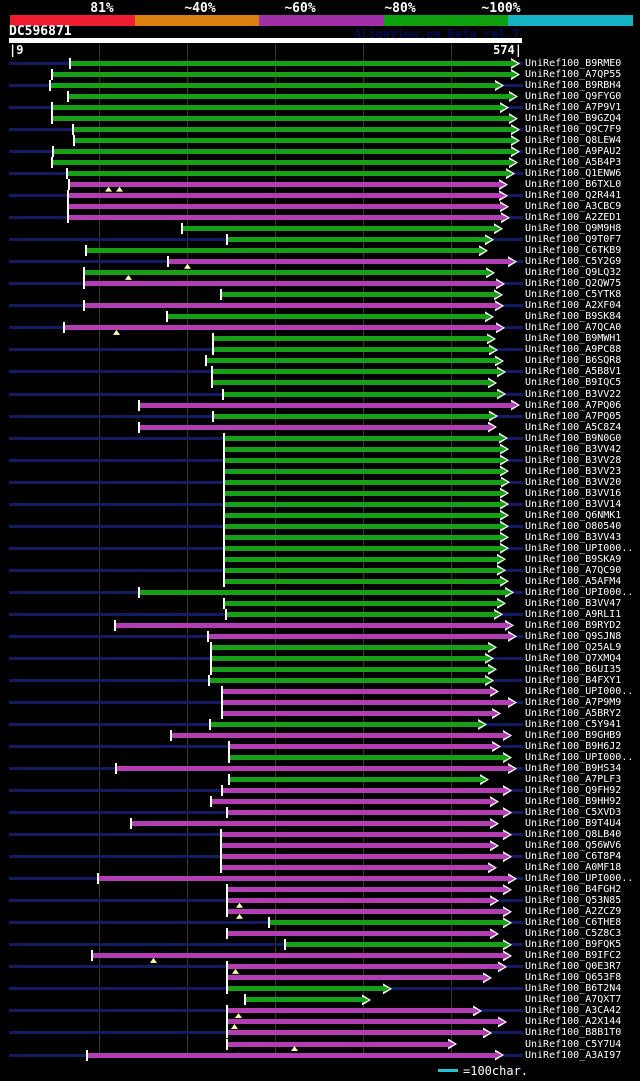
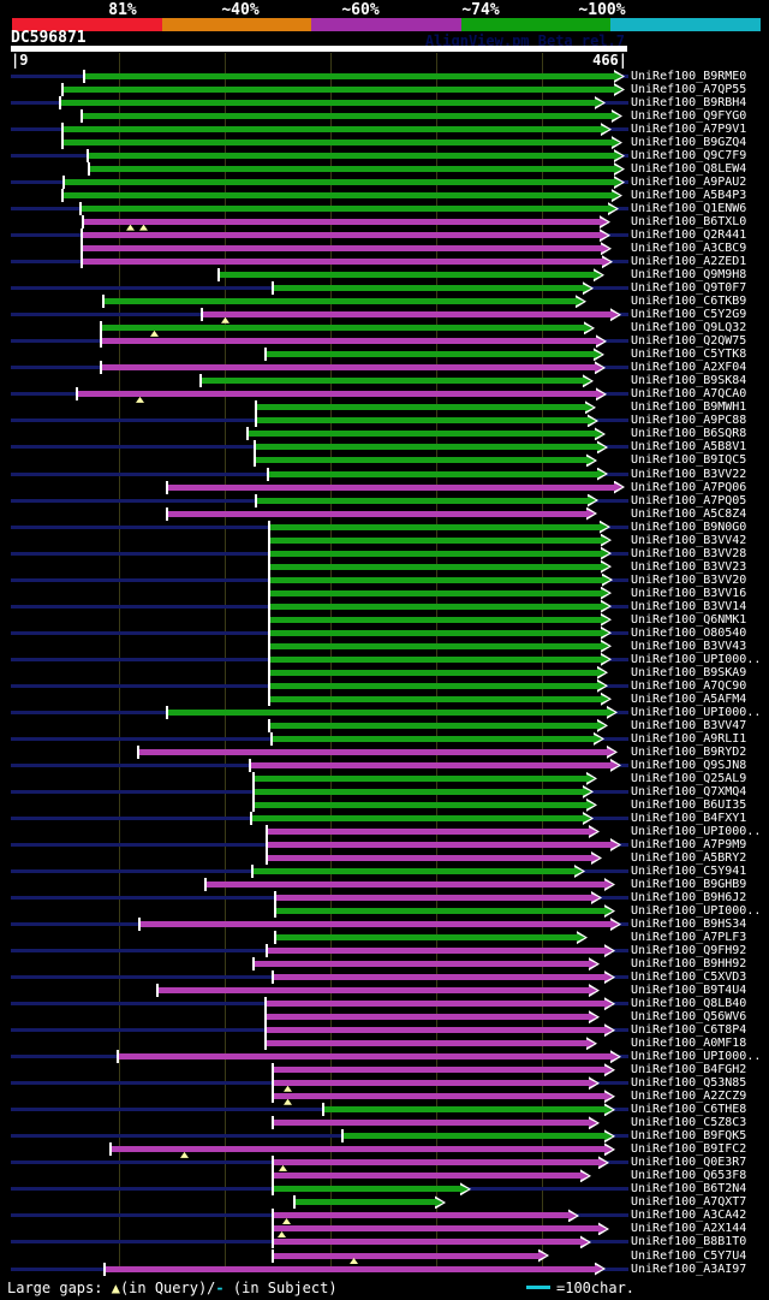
  81%
  ~40%
  ~60%
- ~80%
+ ~74%
  ~100%
  DC596871
  AlignView.pm Beta rel.7
  |9
- 574|
+ 466|
  UniRef100_B9RME0
  UniRef100_A7QP55
  UniRef100_B9RBH4
  UniRef100_Q9FYG0
  UniRef100_A7P9V1
  UniRef100_B9GZQ4
  UniRef100_Q9C7F9
  UniRef100_Q8LEW4
  UniRef100_A9PAU2
  UniRef100_A5B4P3
  UniRef100_Q1ENW6
  UniRef100_B6TXL0
  UniRef100_Q2R441
  UniRef100_A3CBC9
  UniRef100_A2ZED1
  UniRef100_Q9M9H8
  UniRef100_Q9T0F7
  UniRef100_C6TKB9
  UniRef100_C5Y2G9
  UniRef100_Q9LQ32
  UniRef100_Q2QW75
  UniRef100_C5YTK8
  UniRef100_A2XF04
  UniRef100_B9SK84
  UniRef100_A7QCA0
  UniRef100_B9MWH1
  UniRef100_A9PC88
  UniRef100_B6SQR8
  UniRef100_A5B8V1
  UniRef100_B9IQC5
  UniRef100_B3VV22
  UniRef100_A7PQ06
  UniRef100_A7PQ05
  UniRef100_A5C8Z4
  UniRef100_B9N0G0
  UniRef100_B3VV42
  UniRef100_B3VV28
  UniRef100_B3VV23
  UniRef100_B3VV20
  UniRef100_B3VV16
  UniRef100_B3VV14
  UniRef100_Q6NMK1
  UniRef100_O80540
  UniRef100_B3VV43
  UniRef100_UPI000..
  UniRef100_B9SKA9
  UniRef100_A7QC90
  UniRef100_A5AFM4
  UniRef100_UPI000..
  UniRef100_B3VV47
  UniRef100_A9RLI1
  UniRef100_B9RYD2
  UniRef100_Q9SJN8
  UniRef100_Q25AL9
  UniRef100_Q7XMQ4
  UniRef100_B6UI35
  UniRef100_B4FXY1
  UniRef100_UPI000..
  UniRef100_A7P9M9
  UniRef100_A5BRY2
  UniRef100_C5Y941
  UniRef100_B9GHB9
  UniRef100_B9H6J2
  UniRef100_UPI000..
  UniRef100_B9HS34
  UniRef100_A7PLF3
  UniRef100_Q9FH92
  UniRef100_B9HH92
  UniRef100_C5XVD3
  UniRef100_B9T4U4
  UniRef100_Q8LB40
  UniRef100_Q56WV6
  UniRef100_C6T8P4
  UniRef100_A0MF18
  UniRef100_UPI000..
  UniRef100_B4FGH2
  UniRef100_Q53N85
  UniRef100_A2ZCZ9
  UniRef100_C6THE8
  UniRef100_C5Z8C3
  UniRef100_B9FQK5
  UniRef100_B9IFC2
  UniRef100_Q0E3R7
  UniRef100_Q653F8
  UniRef100_B6T2N4
  UniRef100_A7QXT7
  UniRef100_A3CA42
  UniRef100_A2X144
  UniRef100_B8B1T0
  UniRef100_C5Y7U4
  UniRef100_A3AI97
+ Large gaps: ▲(in Query)/- (in Subject)
  =100char.
